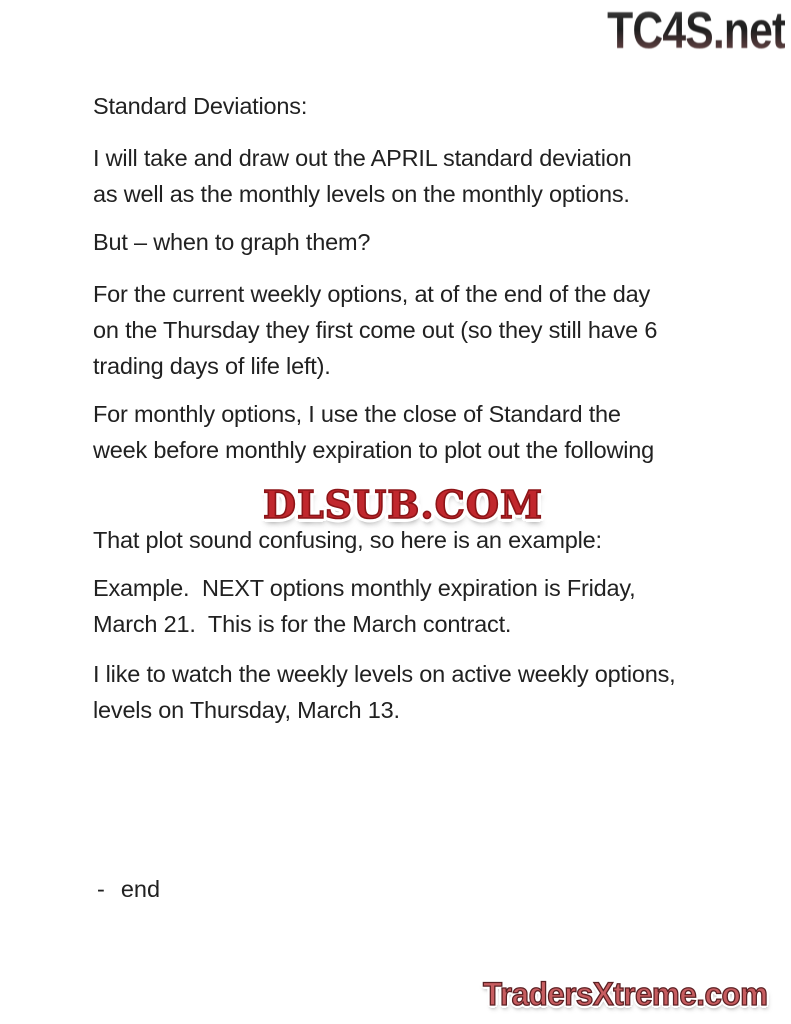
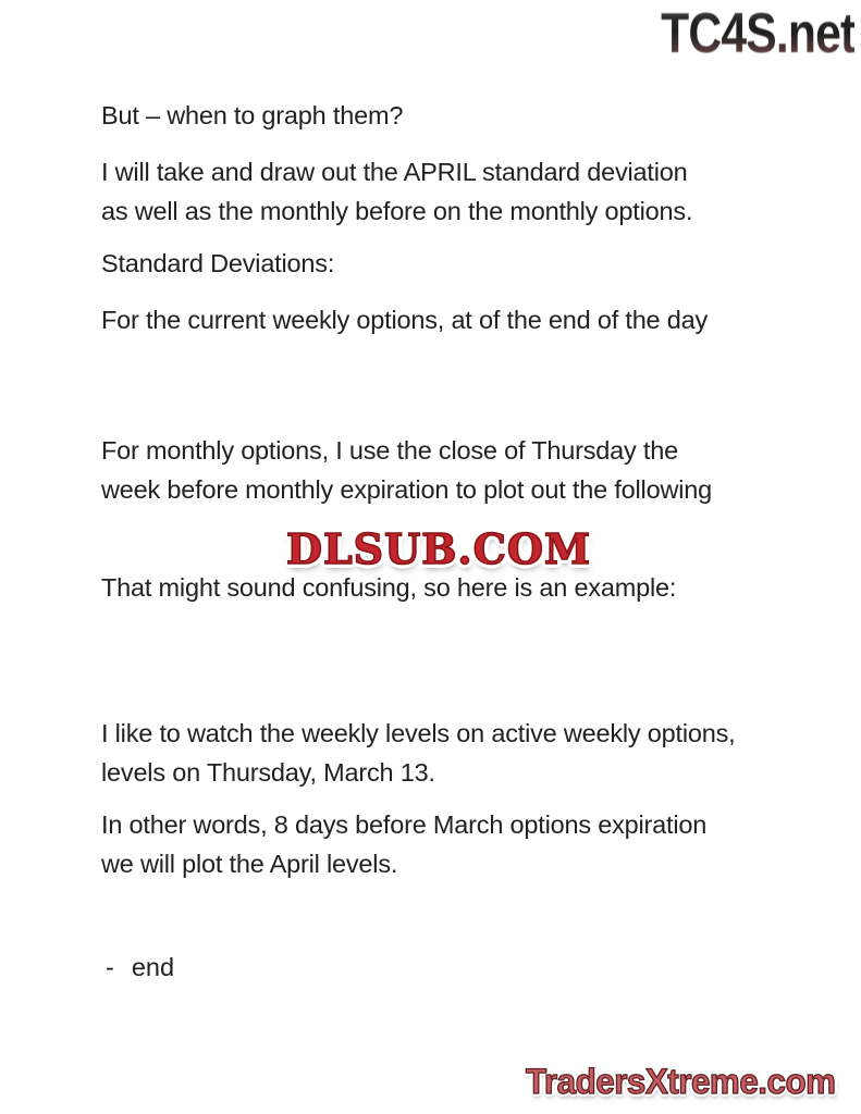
  TC4S.net
- Standard Deviations:
+ But – when to graph them?
  I will take and draw out the APRIL standard deviation
- as well as the monthly levels on the monthly options.
+ as well as the monthly before on the monthly options.
- But – when to graph them?
+ Standard Deviations:
  For the current weekly options, at of the end of the day
- on the Thursday they first come out (so they still have 6
- trading days of life left).
- For monthly options, I use the close of Standard the
+ For monthly options, I use the close of Thursday the
  week before monthly expiration to plot out the following
  DLSUB.COM
- That plot sound confusing, so here is an example:
+ That might sound confusing, so here is an example:
- Example. NEXT options monthly expiration is Friday,
- March 21. This is for the March contract.
  I like to watch the weekly levels on active weekly options,
  levels on Thursday, March 13.
+ In other words, 8 days before March options expiration
+ we will plot the April levels.
  -
  end
  TradersXtreme.com
